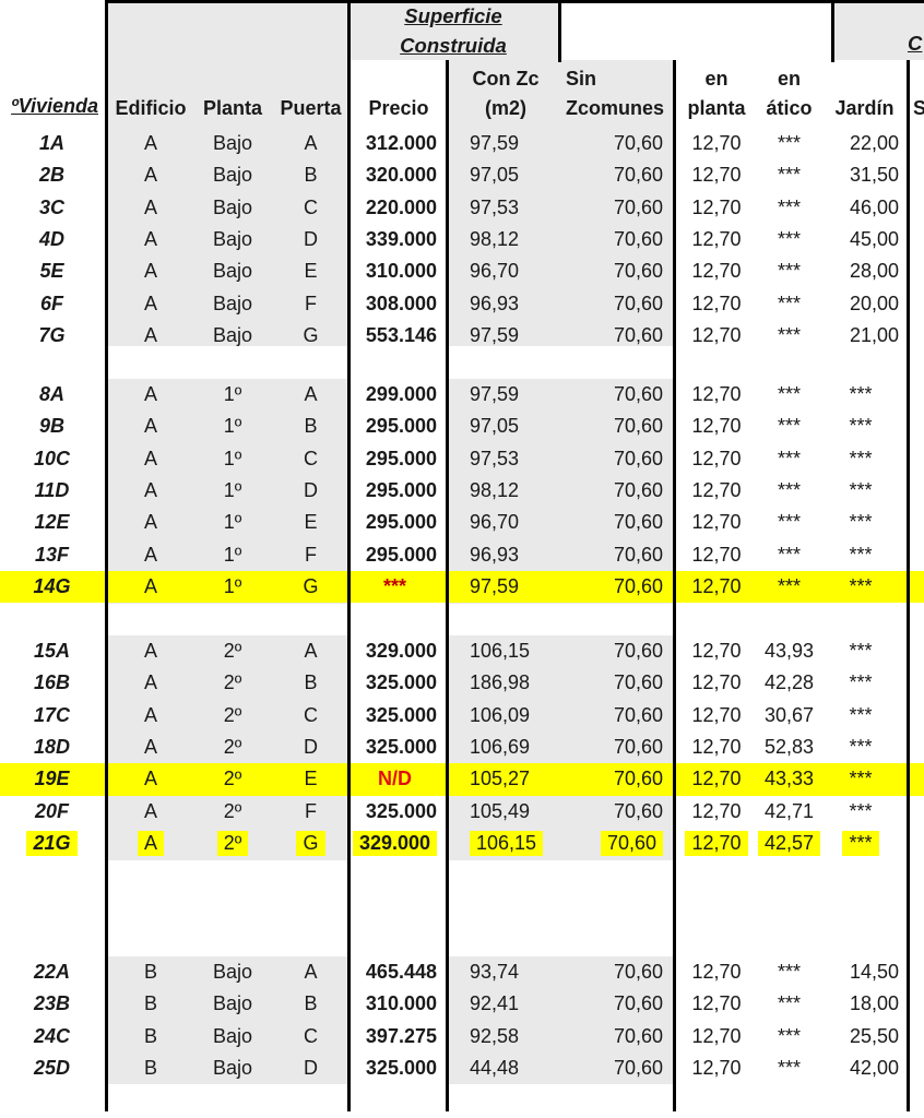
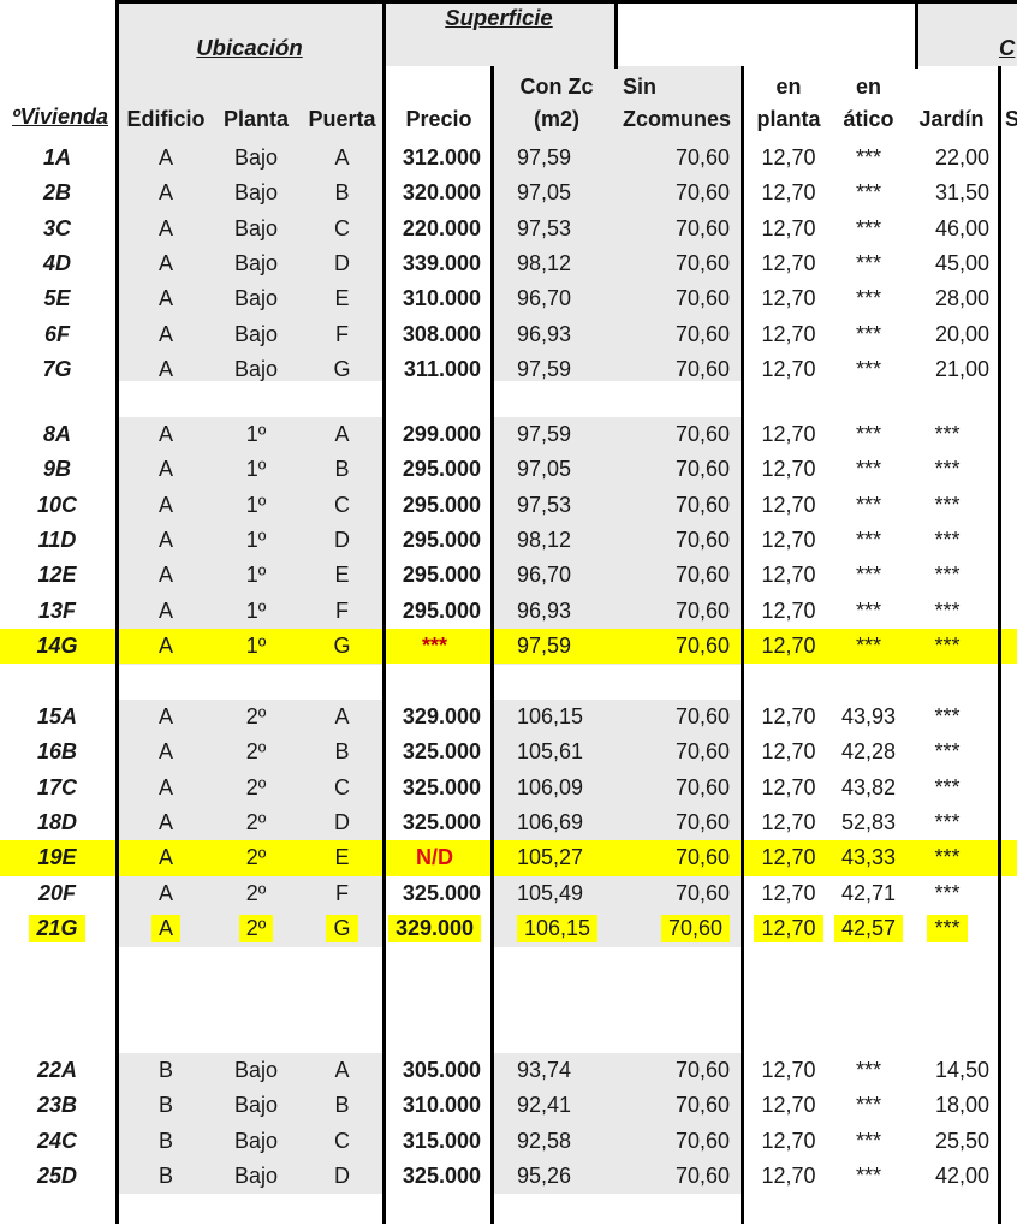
  1A
  A
  Bajo
  A
  312.000
  97,59
  70,60
  12,70
  ***
  22,00
  2B
  A
  Bajo
  B
  320.000
  97,05
  70,60
  12,70
  ***
  31,50
  3C
  A
  Bajo
  C
  220.000
  97,53
  70,60
  12,70
  ***
  46,00
  4D
  A
  Bajo
  D
  339.000
  98,12
  70,60
  12,70
  ***
  45,00
  5E
  A
  Bajo
  E
  310.000
  96,70
  70,60
  12,70
  ***
  28,00
  6F
  A
  Bajo
  F
  308.000
  96,93
  70,60
  12,70
  ***
  20,00
  7G
  A
  Bajo
  G
- 553.146
+ 311.000
  97,59
  70,60
  12,70
  ***
  21,00
  8A
  A
  1º
  A
  299.000
  97,59
  70,60
  12,70
  ***
  ***
  9B
  A
  1º
  B
  295.000
  97,05
  70,60
  12,70
  ***
  ***
  10C
  A
  1º
  C
  295.000
  97,53
  70,60
  12,70
  ***
  ***
  11D
  A
  1º
  D
  295.000
  98,12
  70,60
  12,70
  ***
  ***
  12E
  A
  1º
  E
  295.000
  96,70
  70,60
  12,70
  ***
  ***
  13F
  A
  1º
  F
  295.000
  96,93
  70,60
  12,70
  ***
  ***
  14G
  A
  1º
  G
  ***
  97,59
  70,60
  12,70
  ***
  ***
  15A
  A
  2º
  A
  329.000
  106,15
  70,60
  12,70
  43,93
  ***
  16B
  A
  2º
  B
  325.000
- 186,98
+ 105,61
  70,60
  12,70
  42,28
  ***
  17C
  A
  2º
  C
  325.000
  106,09
  70,60
  12,70
- 30,67
+ 43,82
  ***
  18D
  A
  2º
  D
  325.000
  106,69
  70,60
  12,70
  52,83
  ***
  19E
  A
  2º
  E
  N/D
  105,27
  70,60
  12,70
  43,33
  ***
  20F
  A
  2º
  F
  325.000
  105,49
  70,60
  12,70
  42,71
  ***
  21G
  A
  2º
  G
  329.000
  106,15
  70,60
  12,70
  42,57
  ***
  22A
  B
  Bajo
  A
- 465.448
+ 305.000
  93,74
  70,60
  12,70
  ***
  14,50
  23B
  B
  Bajo
  B
  310.000
  92,41
  70,60
  12,70
  ***
  18,00
  24C
  B
  Bajo
  C
- 397.275
+ 315.000
  92,58
  70,60
  12,70
  ***
  25,50
  25D
  B
  Bajo
  D
  325.000
- 44,48
+ 95,26
  70,60
  12,70
  ***
  42,00
+ Ubicación
  Superficie
- Construida
  C
  ºVivienda
  Edificio
  Planta
  Puerta
  Precio
  Con Zc
  (m2)
  Sin
  Zcomunes
  en
  planta
  en
  ático
  Jardín
  S
